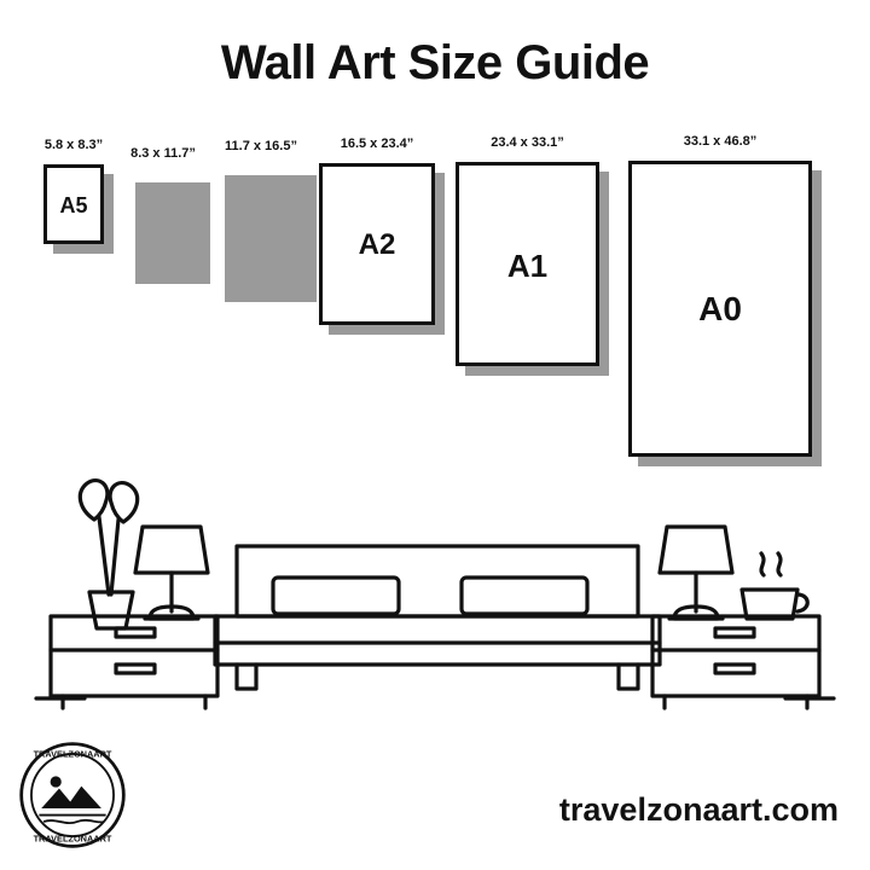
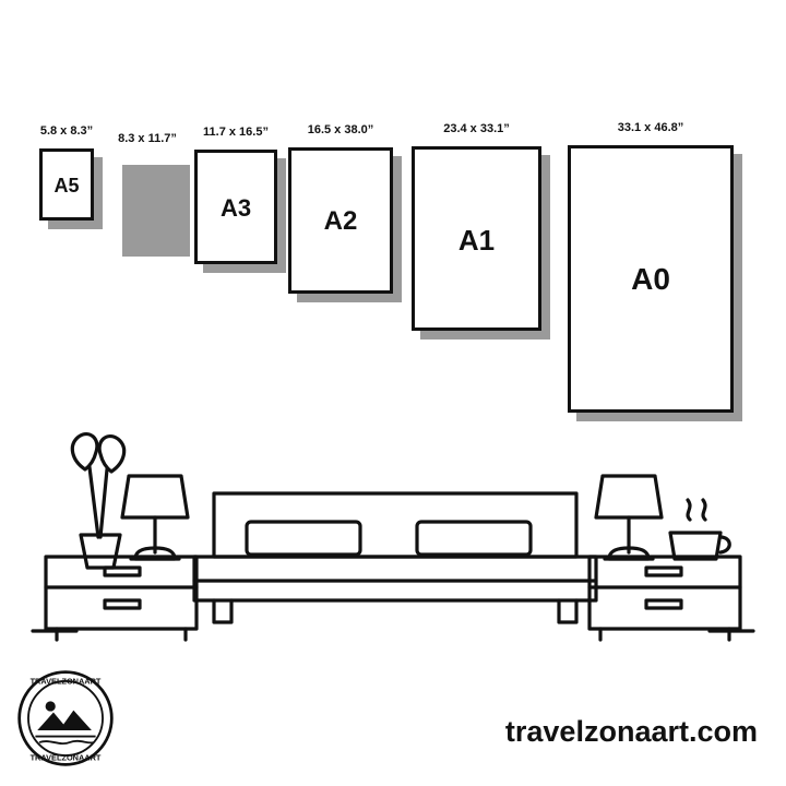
- Wall Art Size Guide
  5.8 x 8.3”
  A5
  8.3 x 11.7”
  11.7 x 16.5”
+ A3
- 16.5 x 23.4”
+ 16.5 x 38.0”
  A2
  23.4 x 33.1”
  A1
  33.1 x 46.8”
  A0
  TRAVELZONAART
  TRAVELZONAART
  travelzonaart.com
